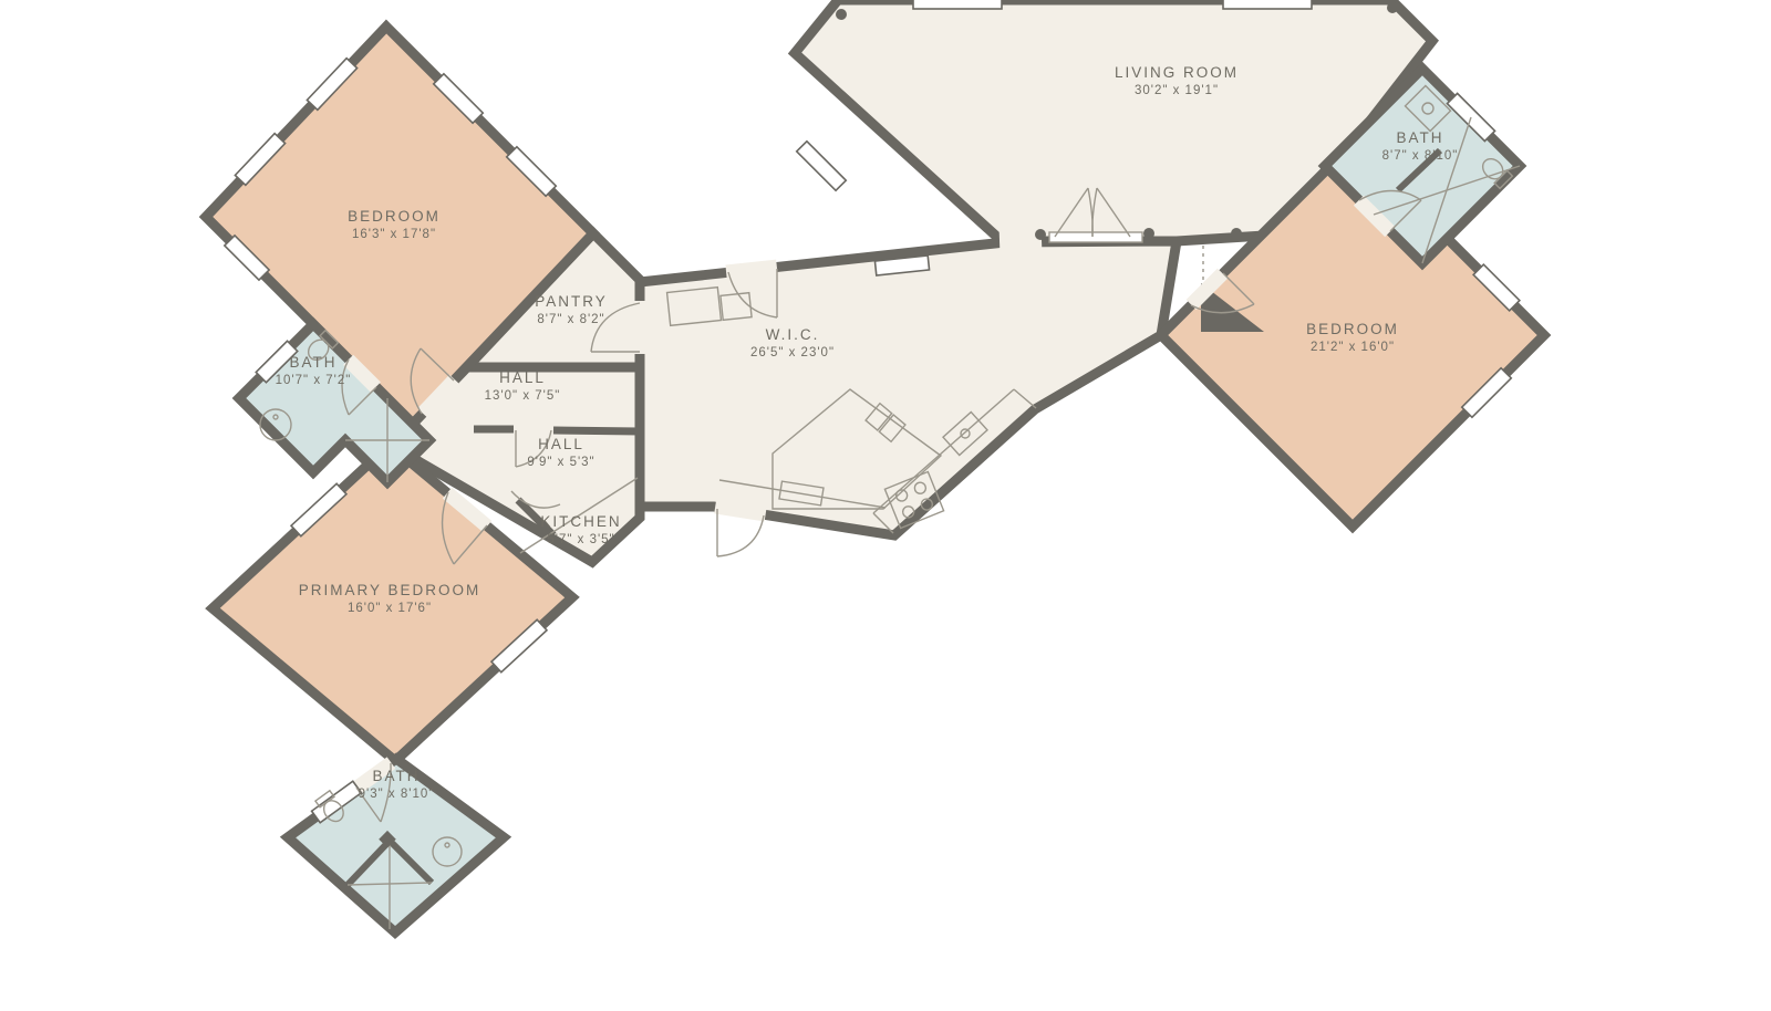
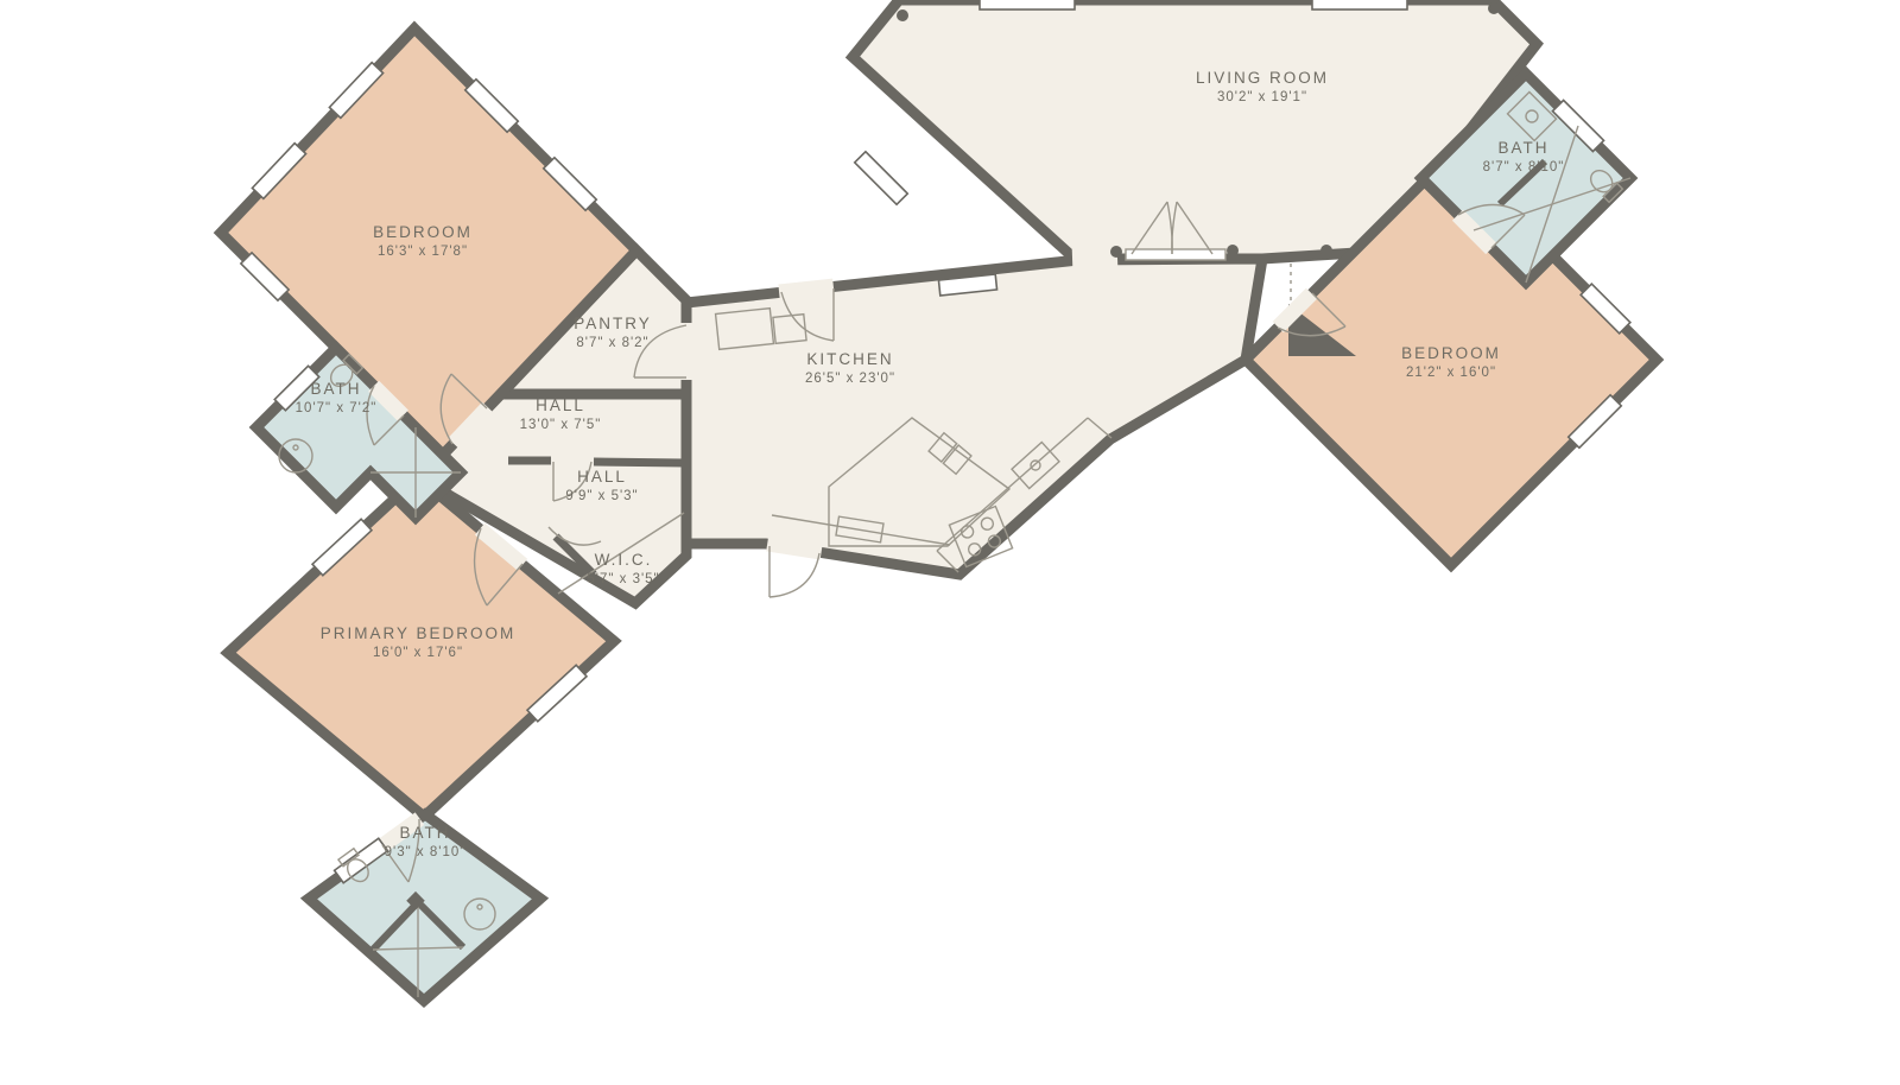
  LIVING ROOM
  30'2" x 19'1"
  BATH
  8'7" x 8'10"
  BEDROOM
  21'2" x 16'0"
  BEDROOM
  16'3" x 17'8"
  PANTRY
  8'7" x 8'2"
  HALL
  13'0" x 7'5"
  HALL
  9'9" x 5'3"
- W.I.C.
+ KITCHEN
  26'5" x 23'0"
- KITCHEN
+ W.I.C.
  5'7" x 3'5"
  BATH
  10'7" x 7'2"
  PRIMARY BEDROOM
  16'0" x 17'6"
  BATH
  9'3" x 8'10"
